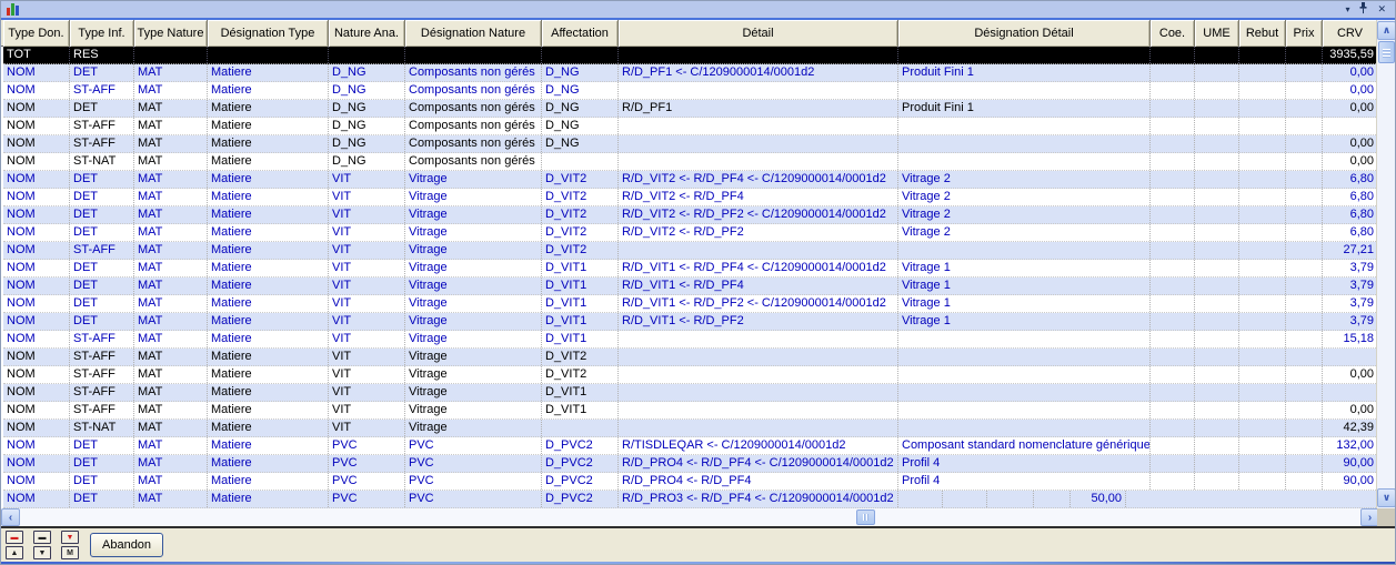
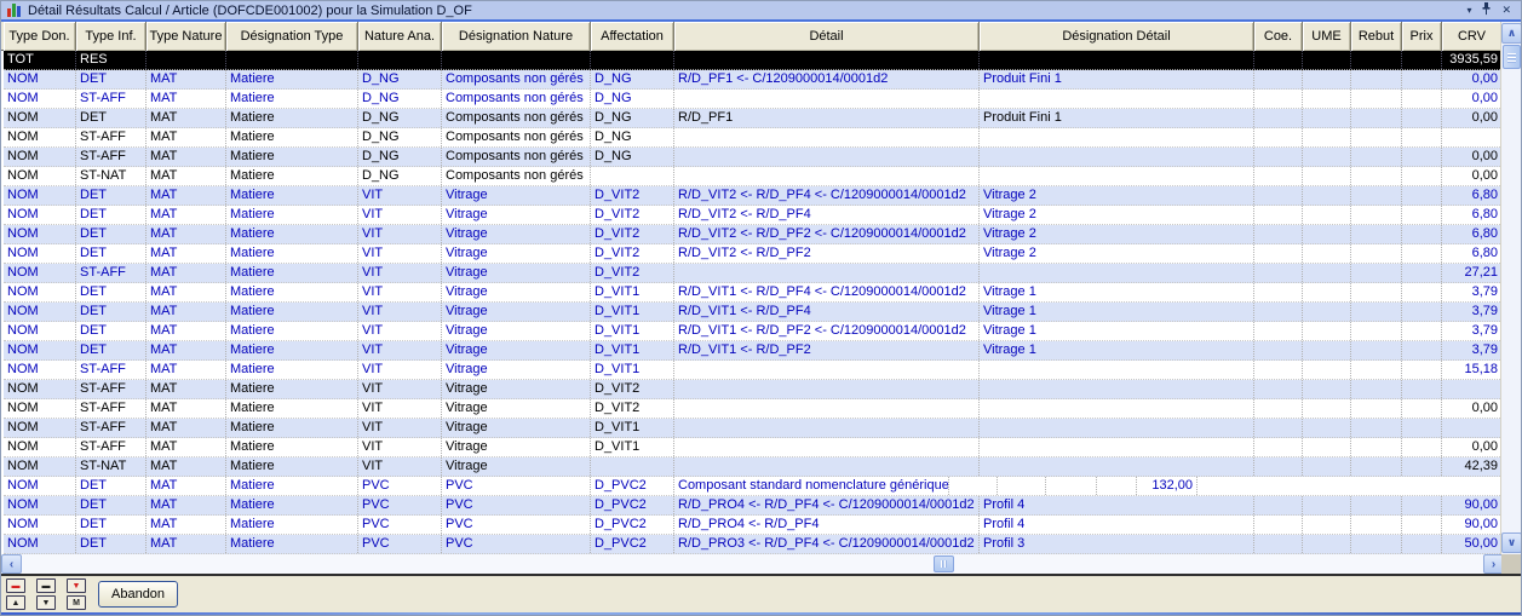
+ Détail Résultats Calcul / Article (DOFCDE001002) pour la Simulation D_OF
  ▾
  ✕
  Type Don.
  Type Inf.
  Type Nature
  Désignation Type
  Nature Ana.
  Désignation Nature
  Affectation
  Détail
  Désignation Détail
  Coe.
  UME
  Rebut
  Prix
  CRV
  TOT
  RES
  3935,59
  NOM
  DET
  MAT
  Matiere
  D_NG
  Composants non gérés
  D_NG
  R/D_PF1 <- C/1209000014/0001d2
  Produit Fini 1
  0,00
  NOM
  ST-AFF
  MAT
  Matiere
  D_NG
  Composants non gérés
  D_NG
  0,00
  NOM
  DET
  MAT
  Matiere
  D_NG
  Composants non gérés
  D_NG
  R/D_PF1
  Produit Fini 1
  0,00
  NOM
  ST-AFF
  MAT
  Matiere
  D_NG
  Composants non gérés
  D_NG
  NOM
  ST-AFF
  MAT
  Matiere
  D_NG
  Composants non gérés
  D_NG
  0,00
  NOM
  ST-NAT
  MAT
  Matiere
  D_NG
  Composants non gérés
  0,00
  NOM
  DET
  MAT
  Matiere
  VIT
  Vitrage
  D_VIT2
  R/D_VIT2 <- R/D_PF4 <- C/1209000014/0001d2
  Vitrage 2
  6,80
  NOM
  DET
  MAT
  Matiere
  VIT
  Vitrage
  D_VIT2
  R/D_VIT2 <- R/D_PF4
  Vitrage 2
  6,80
  NOM
  DET
  MAT
  Matiere
  VIT
  Vitrage
  D_VIT2
  R/D_VIT2 <- R/D_PF2 <- C/1209000014/0001d2
  Vitrage 2
  6,80
  NOM
  DET
  MAT
  Matiere
  VIT
  Vitrage
  D_VIT2
  R/D_VIT2 <- R/D_PF2
  Vitrage 2
  6,80
  NOM
  ST-AFF
  MAT
  Matiere
  VIT
  Vitrage
  D_VIT2
  27,21
  NOM
  DET
  MAT
  Matiere
  VIT
  Vitrage
  D_VIT1
  R/D_VIT1 <- R/D_PF4 <- C/1209000014/0001d2
  Vitrage 1
  3,79
  NOM
  DET
  MAT
  Matiere
  VIT
  Vitrage
  D_VIT1
  R/D_VIT1 <- R/D_PF4
  Vitrage 1
  3,79
  NOM
  DET
  MAT
  Matiere
  VIT
  Vitrage
  D_VIT1
  R/D_VIT1 <- R/D_PF2 <- C/1209000014/0001d2
  Vitrage 1
  3,79
  NOM
  DET
  MAT
  Matiere
  VIT
  Vitrage
  D_VIT1
  R/D_VIT1 <- R/D_PF2
  Vitrage 1
  3,79
  NOM
  ST-AFF
  MAT
  Matiere
  VIT
  Vitrage
  D_VIT1
  15,18
  NOM
  ST-AFF
  MAT
  Matiere
  VIT
  Vitrage
  D_VIT2
  NOM
  ST-AFF
  MAT
  Matiere
  VIT
  Vitrage
  D_VIT2
  0,00
  NOM
  ST-AFF
  MAT
  Matiere
  VIT
  Vitrage
  D_VIT1
  NOM
  ST-AFF
  MAT
  Matiere
  VIT
  Vitrage
  D_VIT1
  0,00
  NOM
  ST-NAT
  MAT
  Matiere
  VIT
  Vitrage
  42,39
  NOM
  DET
  MAT
  Matiere
  PVC
  PVC
  D_PVC2
- R/TISDLEQAR <- C/1209000014/0001d2
  Composant standard nomenclature générique
  132,00
  NOM
  DET
  MAT
  Matiere
  PVC
  PVC
  D_PVC2
  R/D_PRO4 <- R/D_PF4 <- C/1209000014/0001d2
  Profil 4
  90,00
  NOM
  DET
  MAT
  Matiere
  PVC
  PVC
  D_PVC2
  R/D_PRO4 <- R/D_PF4
  Profil 4
  90,00
  NOM
  DET
  MAT
  Matiere
  PVC
  PVC
  D_PVC2
  R/D_PRO3 <- R/D_PF4 <- C/1209000014/0001d2
+ Profil 3
  50,00
  ∧
  ∨
  ‹
  ›
  Abandon
